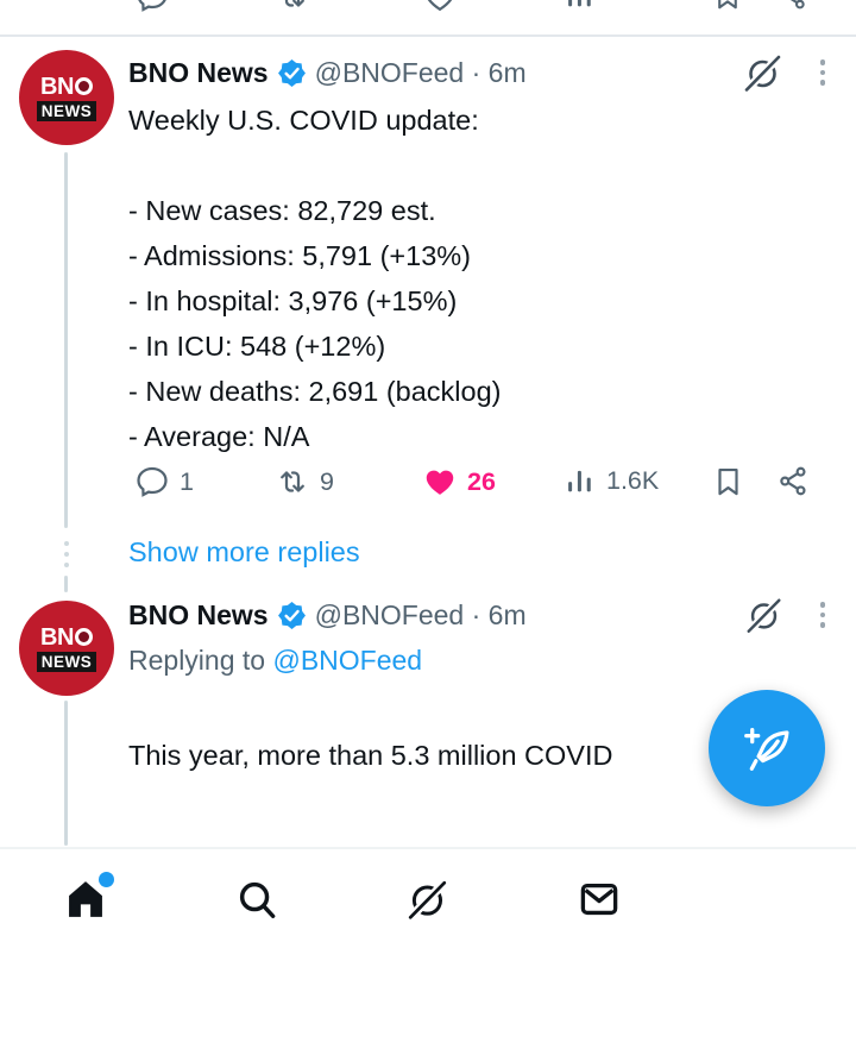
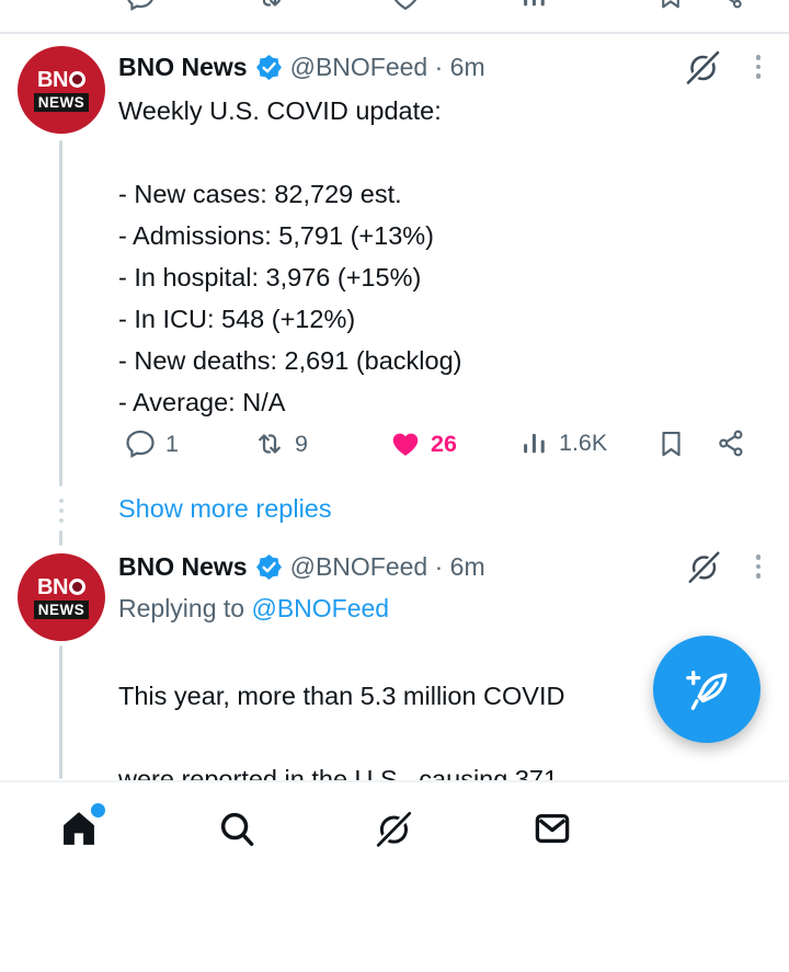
  BN
  NEWS
  BNO News
  @BNOFeed · 6m
  Weekly U.S. COVID update:
  - New cases: 82,729 est.
  - Admissions: 5,791 (+13%)
  - In hospital: 3,976 (+15%)
  - In ICU: 548 (+12%)
  - New deaths: 2,691 (backlog)
  - Average: N/A
  1
  9
  26
  1.6K
  Show more replies
  BN
  NEWS
  BNO News
  @BNOFeed · 6m
  Replying to @BNOFeed
  This year, more than 5.3 million COVID
+ were reported in the U.S., causing 371,
